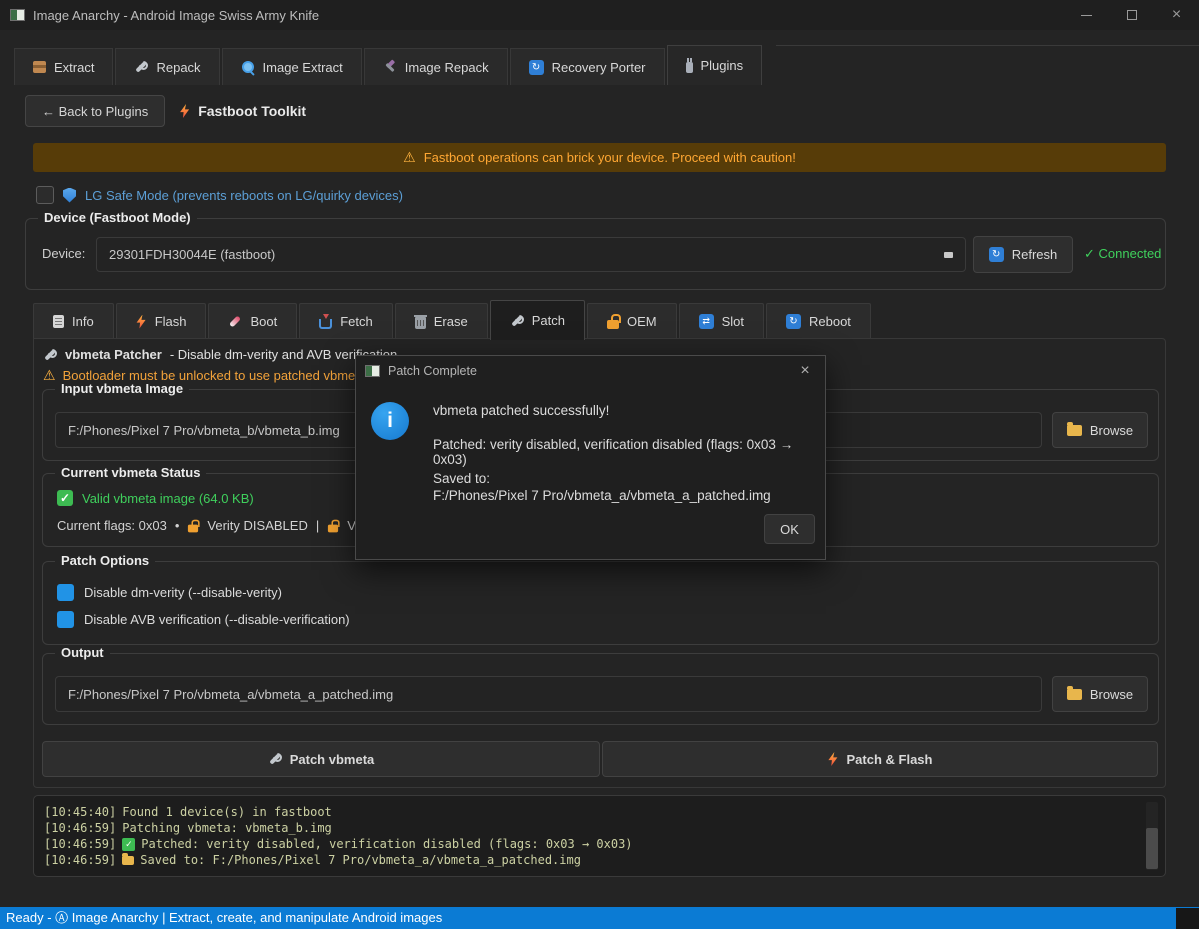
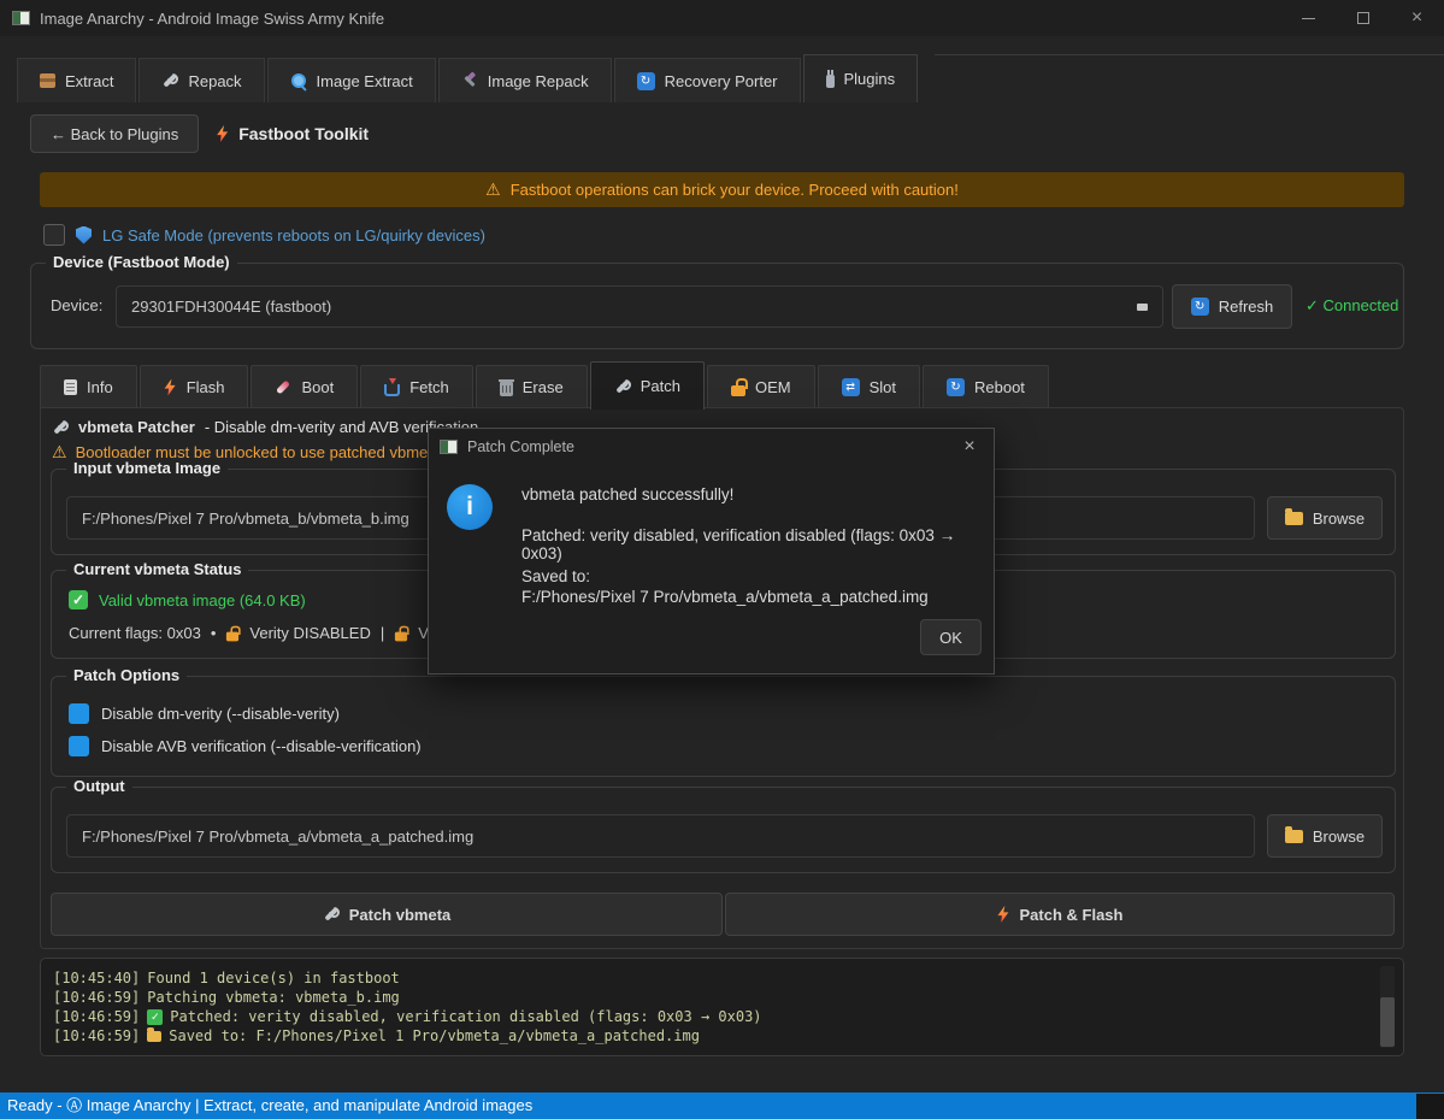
  Image Anarchy - Android Image Swiss Army Knife
  ×
  Extract
  Repack
  Image Extract
  Image Repack
  Recovery Porter
  Plugins
  ← Back to Plugins
  Fastboot Toolkit
  ⚠
  Fastboot operations can brick your device. Proceed with caution!
  LG Safe Mode (prevents reboots on LG/quirky devices)
  Device (Fastboot Mode)
  Device:
  29301FDH30044E (fastboot)
  Refresh
  ✓ Connected
  Info
  Flash
  Boot
  Fetch
  Erase
  Patch
  OEM
  Slot
  Reboot
  vbmeta Patcher
  - Disable dm-verity and AVB ver
  ⚠
  Bootloader must be unlocked to use patched vbme
  Input vbmeta Image
  F:/Phones/Pixel 7 Pro/vbmeta_b/vbmeta_b.img
  Browse
  Current vbmeta Status
  Valid vbmeta image (64.0 KB)
  Current flags: 0x03
  •
  Verity DISABLED
  |
  Patch Options
  Disable dm-verity (--disable-verity)
  Disable AVB verification (--disable-verification)
  Output
  F:/Phones/Pixel 7 Pro/vbmeta_a/vbmeta_a_patched.img
  Browse
  Patch vbmeta
  Patch & Flash
  [10:45:40]
  Found 1 device(s) in fastboot
  [10:46:59]
  Patching vbmeta: vbmeta_b.img
  [10:46:59]
  Patched: verity disabled, verification disabled (flags: 0x03 → 0x03)
  [10:46:59]
- Saved to: F:/Phones/Pixel 7 Pro/vbmeta_a/vbmeta_a_patched.img
+ Saved to: F:/Phones/Pixel 1 Pro/vbmeta_a/vbmeta_a_patched.img
  Ready - Ⓐ Image Anarchy | Extract, create, and manipulate Android images
  Patch Complete
  ×
  i
  vbmeta patched successfully!
  Patched: verity disabled, verification disabled (flags: 0x03 → 0x03)
  Saved to:
  F:/Phones/Pixel 7 Pro/vbmeta_a/vbmeta_a_patched.img
  OK
